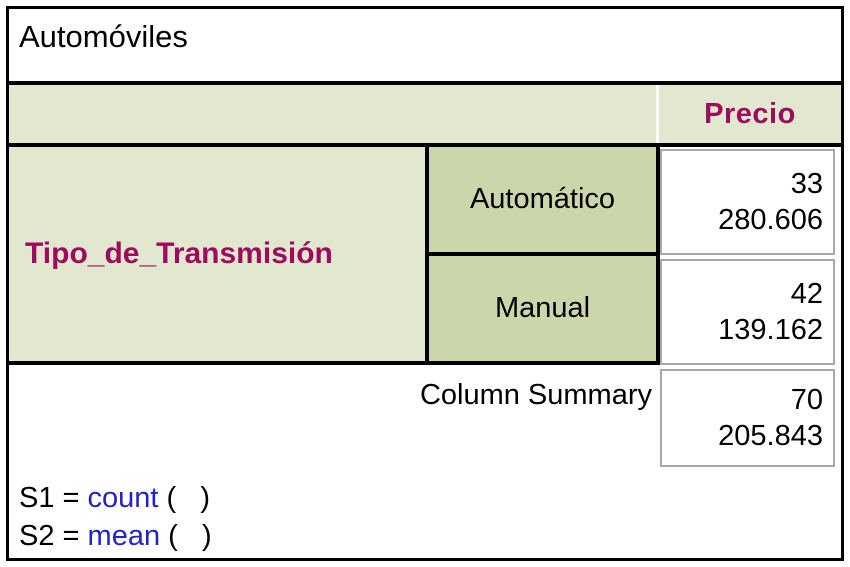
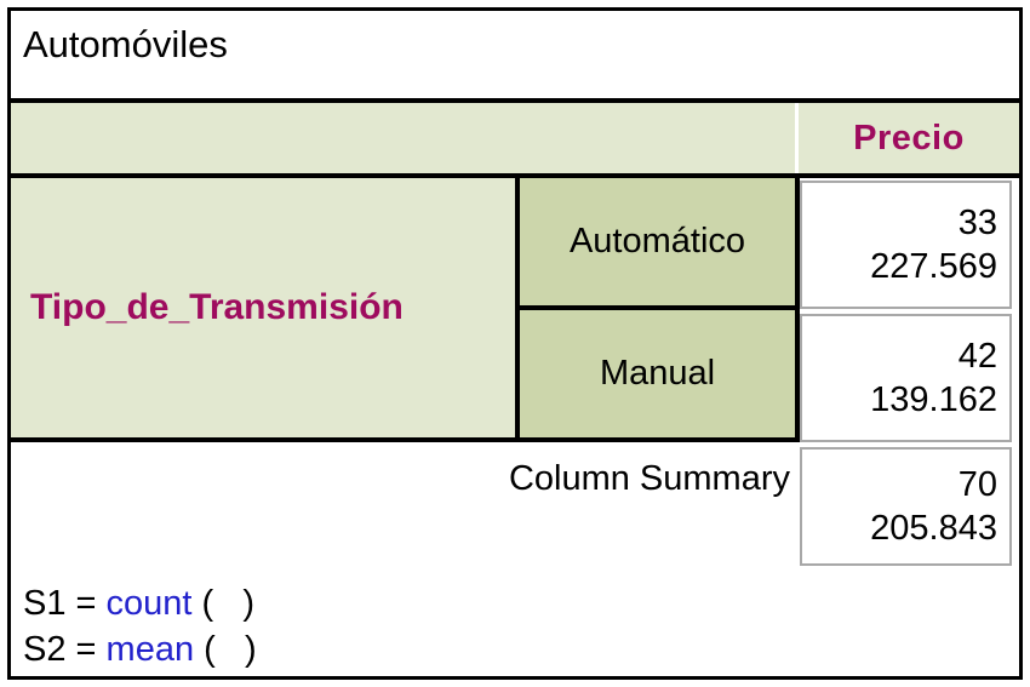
  Automóviles
  Precio
  Tipo_de_Transmisión
  Automático
  Manual
  33
- 280.606
+ 227.569
  42
  139.162
  Column Summary
  70
  205.843
  S1 = count ( )
  S2 = mean ( )
